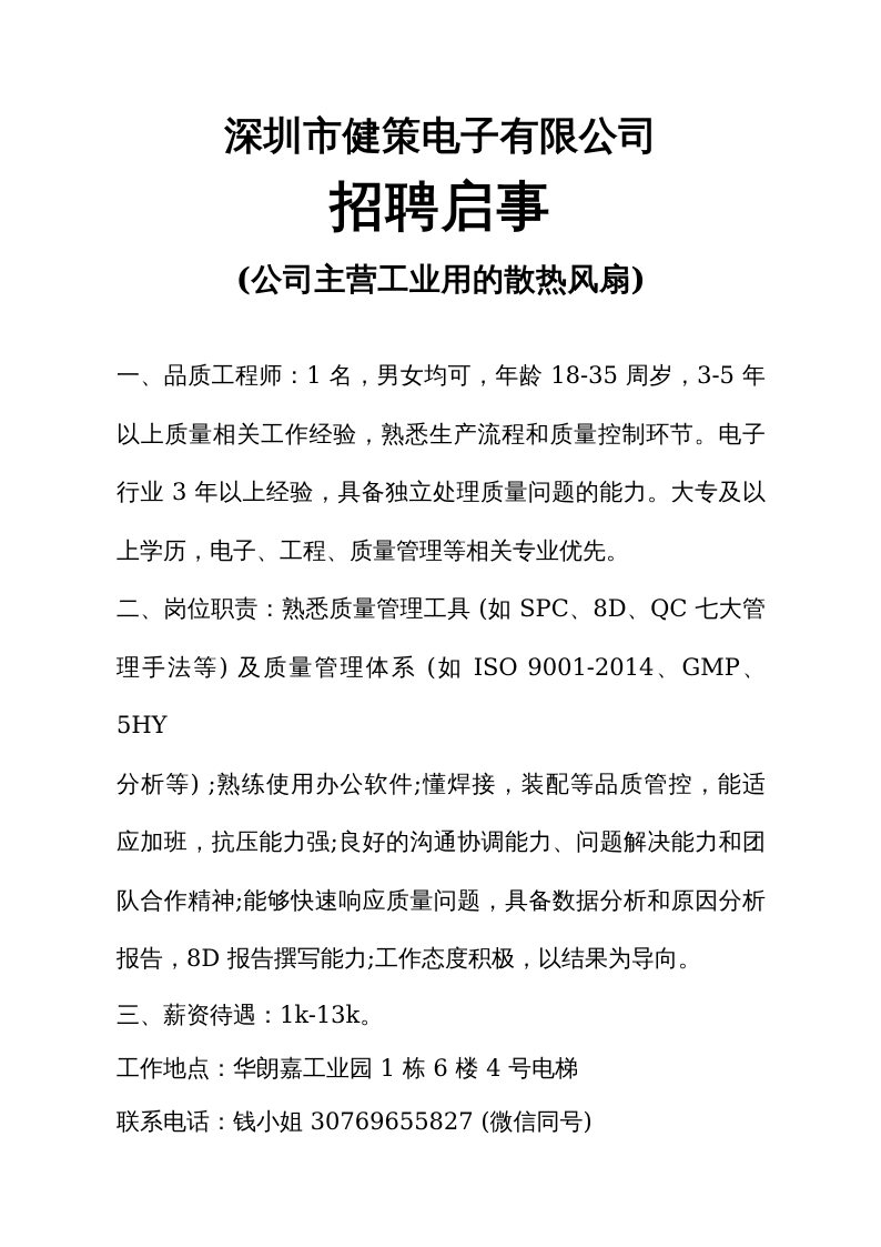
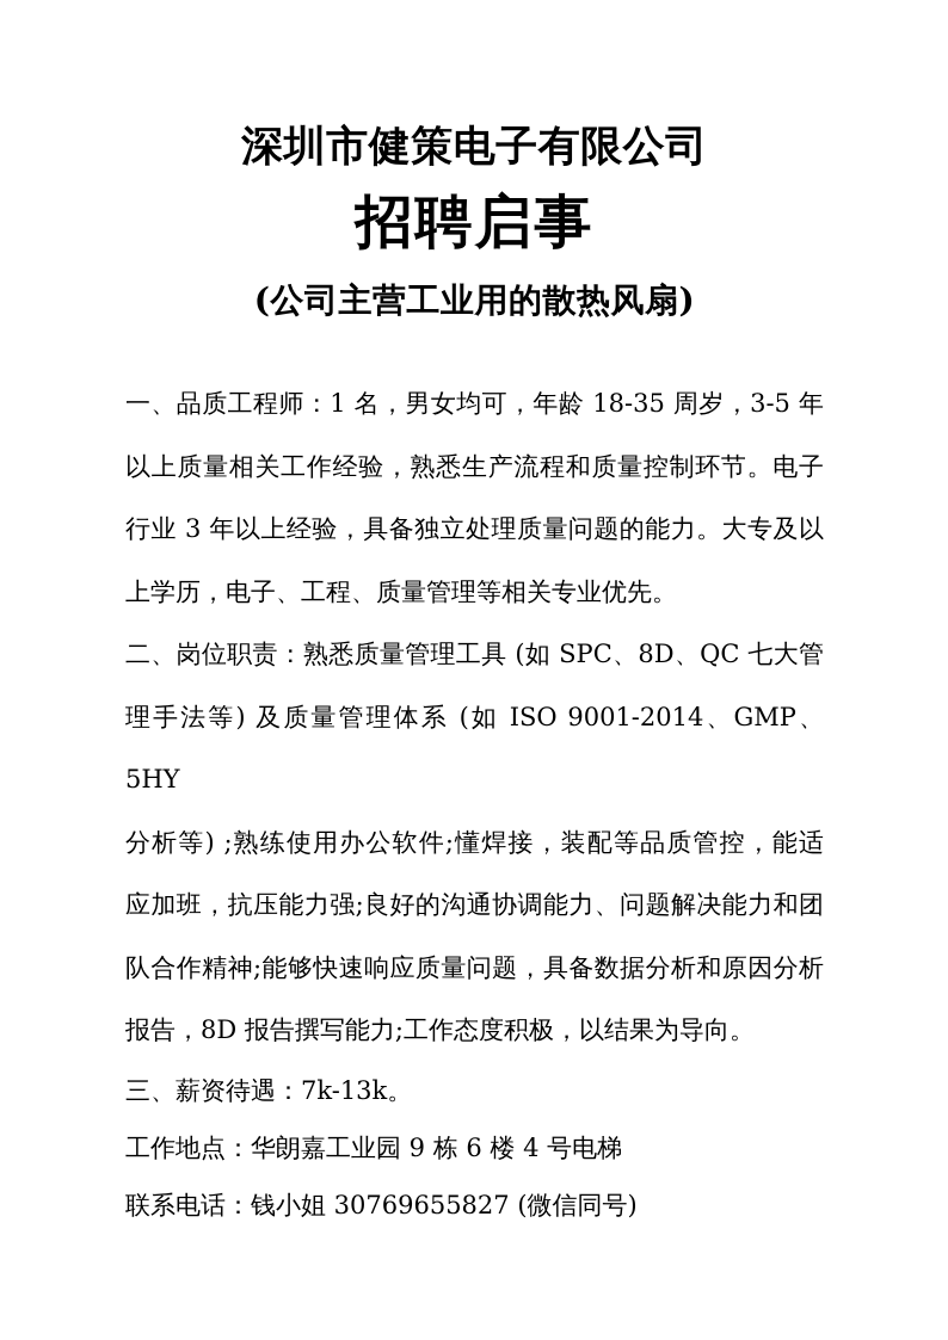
  深圳市健策电子有限公司
  招聘启事
  (公司主营工业用的散热风扇)
  一、品质工程师：1 名，男女均可，年龄 18-35 周岁，3-5 年
  以上质量相关工作经验，熟悉生产流程和质量控制环节。电子
  行业 3 年以上经验，具备独立处理质量问题的能力。大专及以
  上学历，电子、工程、质量管理等相关专业优先。
  二、岗位职责：熟悉质量管理工具 (如 SPC、8D、QC 七大管
  理手法等) 及质量管理体系 (如 ISO 9001-2014、GMP、5HY
  分析等) ;熟练使用办公软件;懂焊接，装配等品质管控，能适
  应加班，抗压能力强;良好的沟通协调能力、问题解决能力和团
  队合作精神;能够快速响应质量问题，具备数据分析和原因分析
  报告，8D 报告撰写能力;工作态度积极，以结果为导向。
- 三、薪资待遇：1k-13k。
+ 三、薪资待遇：7k-13k。
- 工作地点：华朗嘉工业园 1 栋 6 楼 4 号电梯
+ 工作地点：华朗嘉工业园 9 栋 6 楼 4 号电梯
  联系电话：钱小姐 30769655827 (微信同号)
